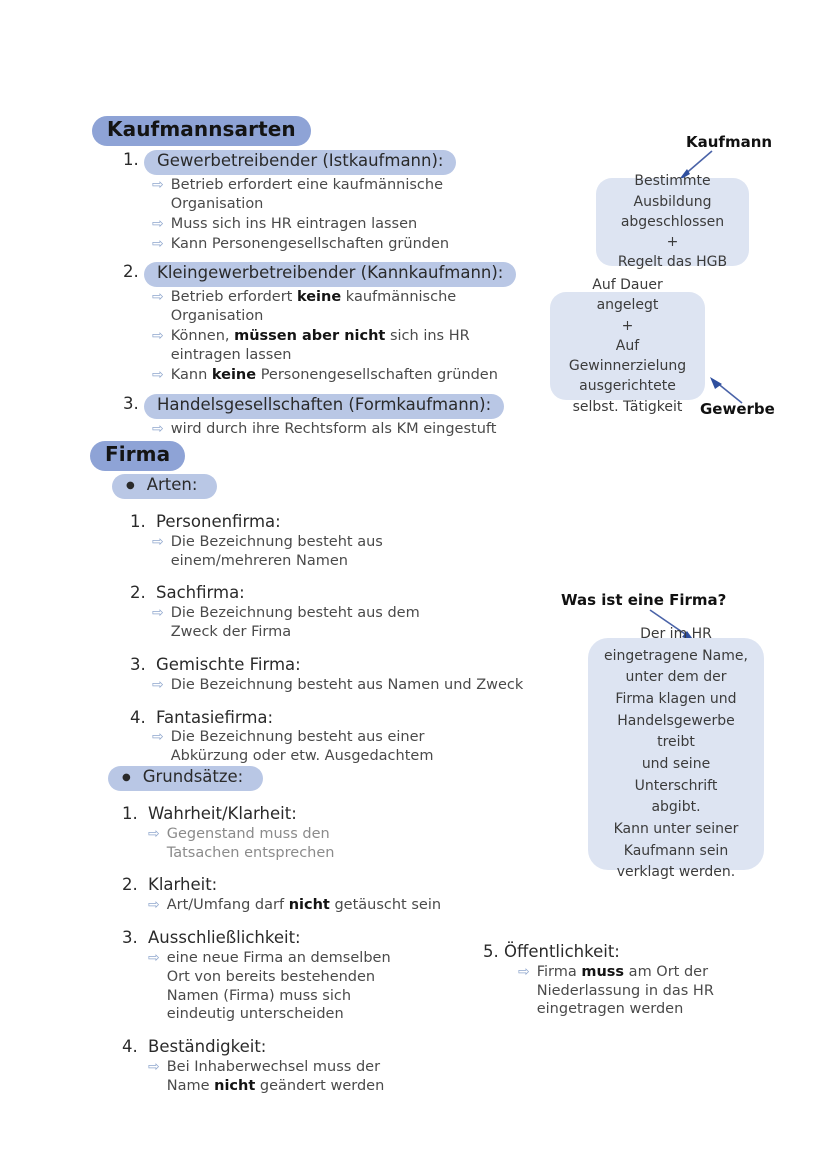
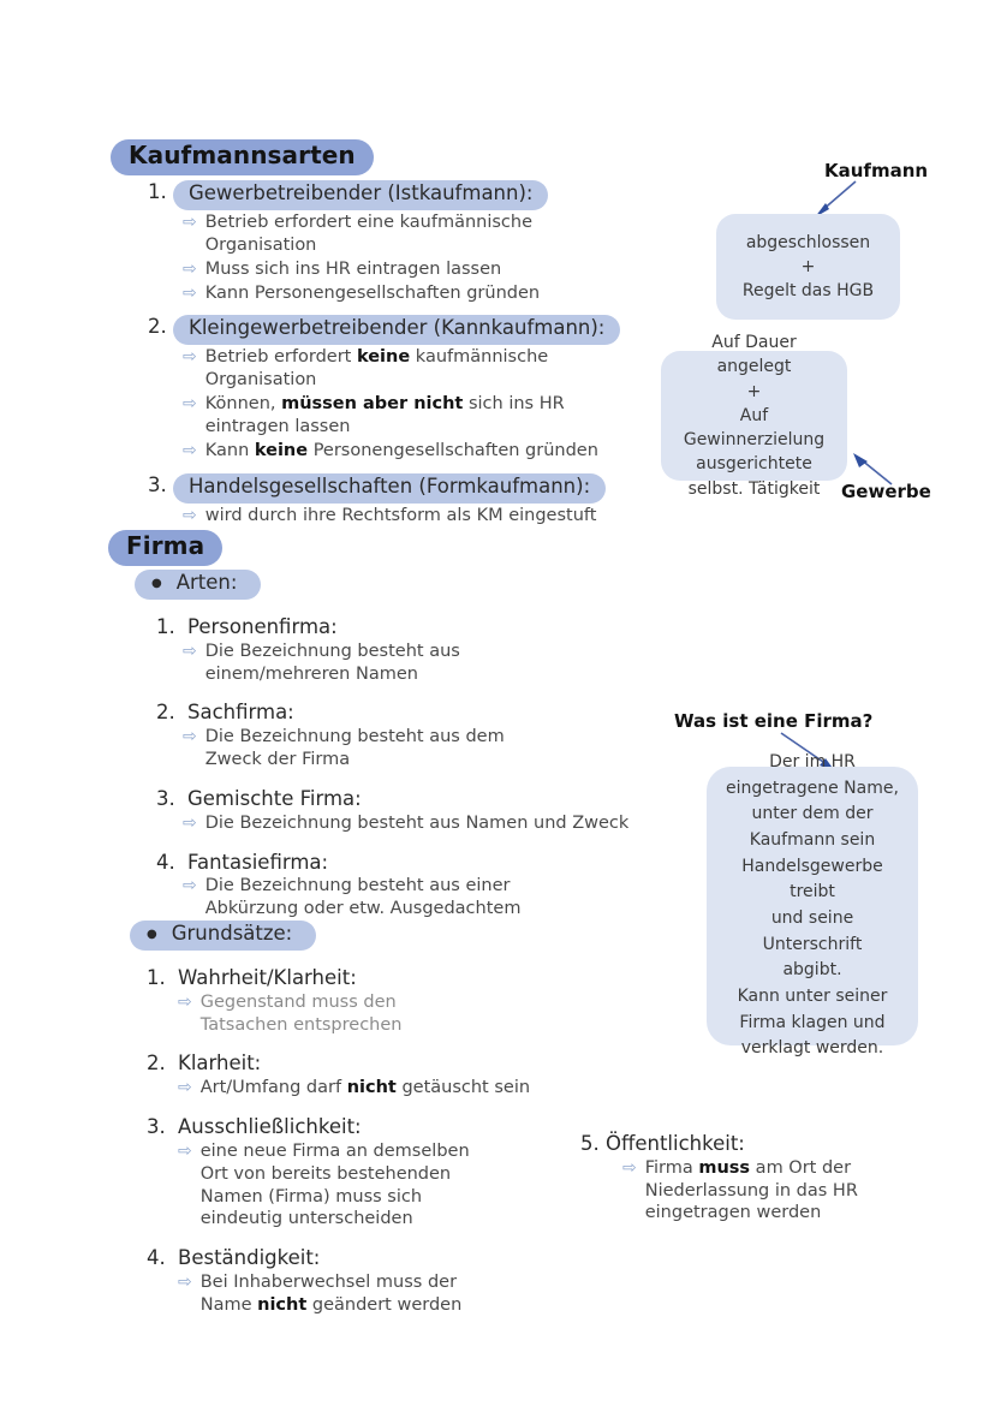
  Kaufmannsarten
  1.
  Gewerbetreibender (Istkaufmann):
  ⇨
  Betrieb erfordert eine kaufmännische Organisation
  ⇨
  Muss sich ins HR eintragen lassen
  ⇨
  Kann Personengesellschaften gründen
  2.
  Kleingewerbetreibender (Kannkaufmann):
  ⇨
  Betrieb erfordert keine kaufmännische Organisation
  ⇨
  Können, müssen aber nicht sich ins HR eintragen lassen
  ⇨
  Kann keine Personengesellschaften gründen
  3.
  Handelsgesellschaften (Formkaufmann):
  ⇨
  wird durch ihre Rechtsform als KM eingestuft
  Kaufmann
- Bestimmte Ausbildung
  abgeschlossen
  +
  Regelt das HGB
  Auf Dauer angelegt
  +
  Auf Gewinnerzielung
  ausgerichtete
  selbst. Tätigkeit
  Gewerbe
  Firma
  ● Arten:
  1.
  Personenfirma:
  ⇨
  Die Bezeichnung besteht aus einem/mehreren Namen
  2.
  Sachfirma:
  ⇨
  Die Bezeichnung besteht aus dem Zweck der Firma
  3.
  Gemischte Firma:
  ⇨
  Die Bezeichnung besteht aus Namen und Zweck
  4.
  Fantasiefirma:
  ⇨
  Die Bezeichnung besteht aus einer Abkürzung oder etw. Ausgedachtem
  Was ist eine Firma?
  Der im HR
  eingetragene Name,
  unter dem der
- Firma klagen und
+ Kaufmann sein
  Handelsgewerbe treibt
  und seine Unterschrift
  abgibt.
  Kann unter seiner
- Kaufmann sein
+ Firma klagen und
  verklagt werden.
  ● Grundsätze:
  1.
  Wahrheit/Klarheit:
  ⇨
  Gegenstand muss den Tatsachen entsprechen
  2.
  Klarheit:
  ⇨
  Art/Umfang darf nicht getäuscht sein
  3.
  Ausschließlichkeit:
  ⇨
  eine neue Firma an demselben Ort von bereits bestehenden Namen (Firma) muss sich eindeutig unterscheiden
  4.
  Beständigkeit:
  ⇨
  Bei Inhaberwechsel muss der Name nicht geändert werden
  5.
  Öffentlichkeit:
  ⇨
  Firma muss am Ort der Niederlassung in das HR eingetragen werden
